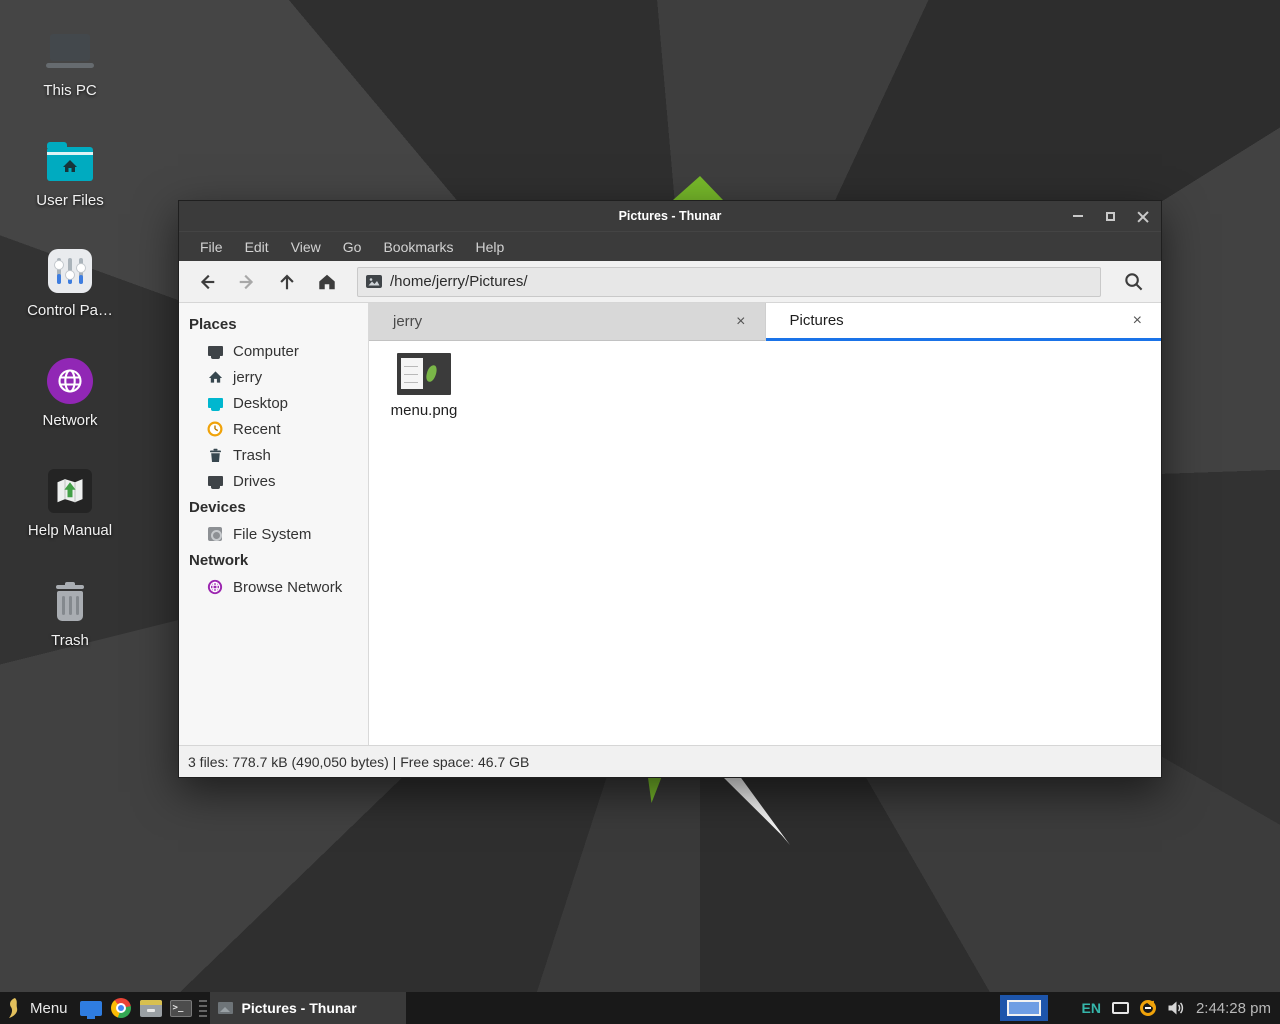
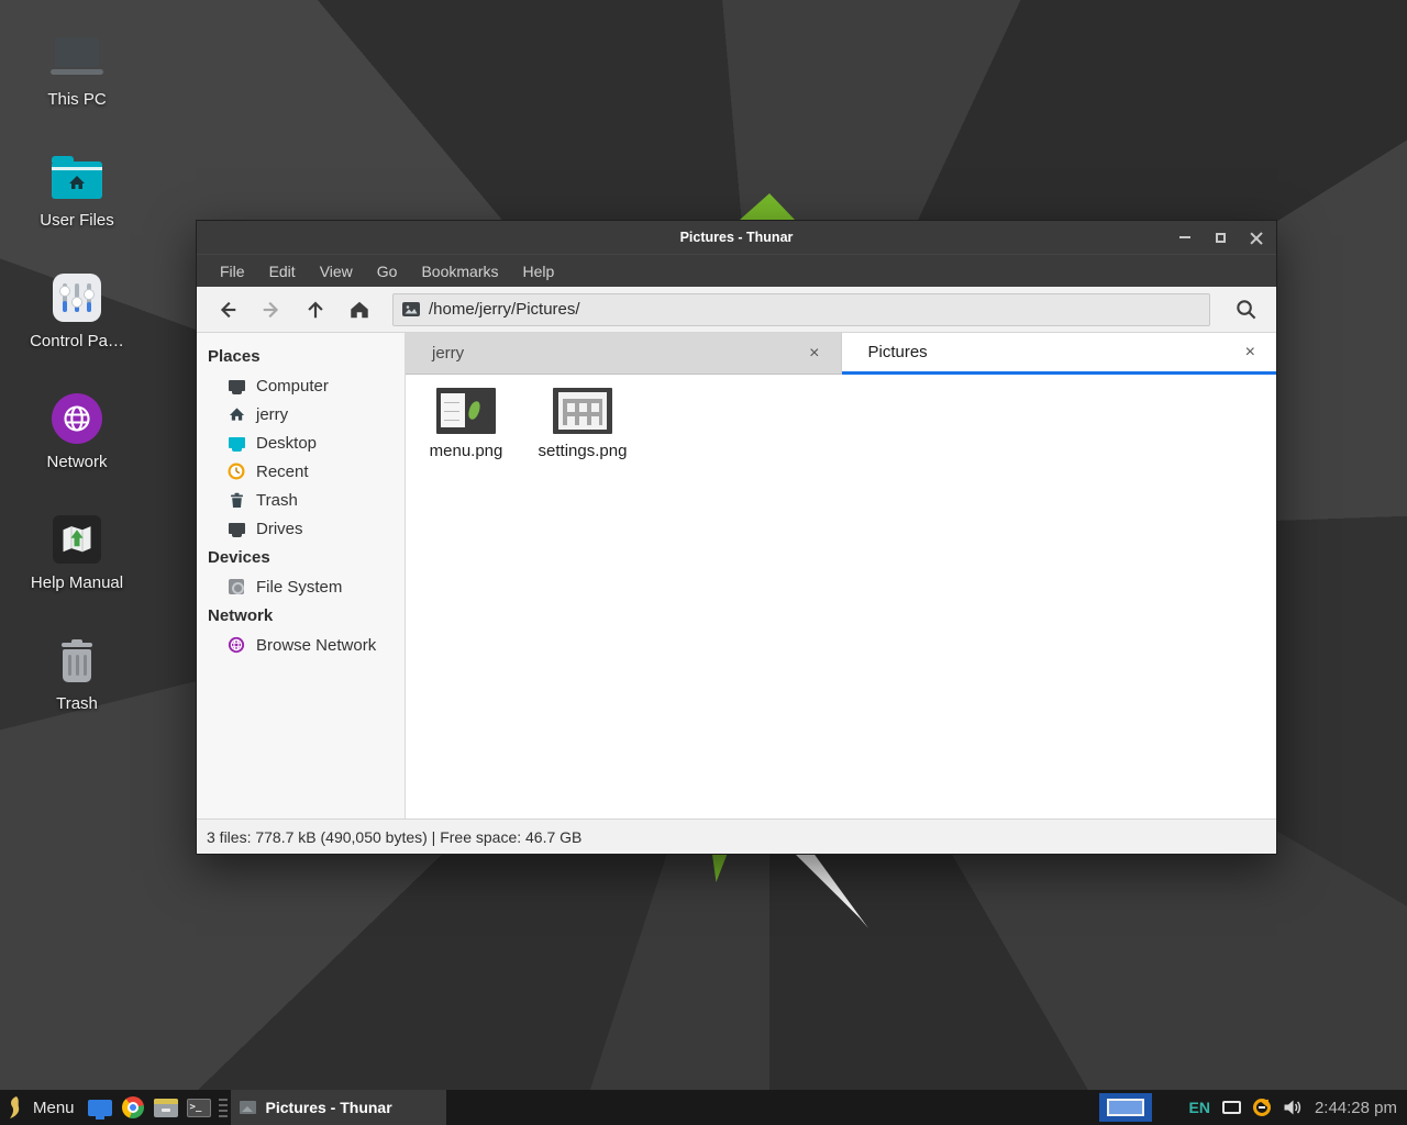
  This PC
  User Files
  Control Pa…
  Network
  Help Manual
  Trash
  Pictures - Thunar
  File
  Edit
  View
  Go
  Bookmarks
  Help
  /home/jerry/Pictures/
  Places
  Computer
  jerry
  Desktop
  Recent
  Trash
  Drives
  Devices
  File System
  Network
  Browse Network
  jerry
  ×
  Pictures
  ×
  menu.png
+ settings.png
  3 files: 778.7 kB (490,050 bytes) | Free space: 46.7 GB
  Menu
  >_
  Pictures - Thunar
  EN
  2:44:28 pm
